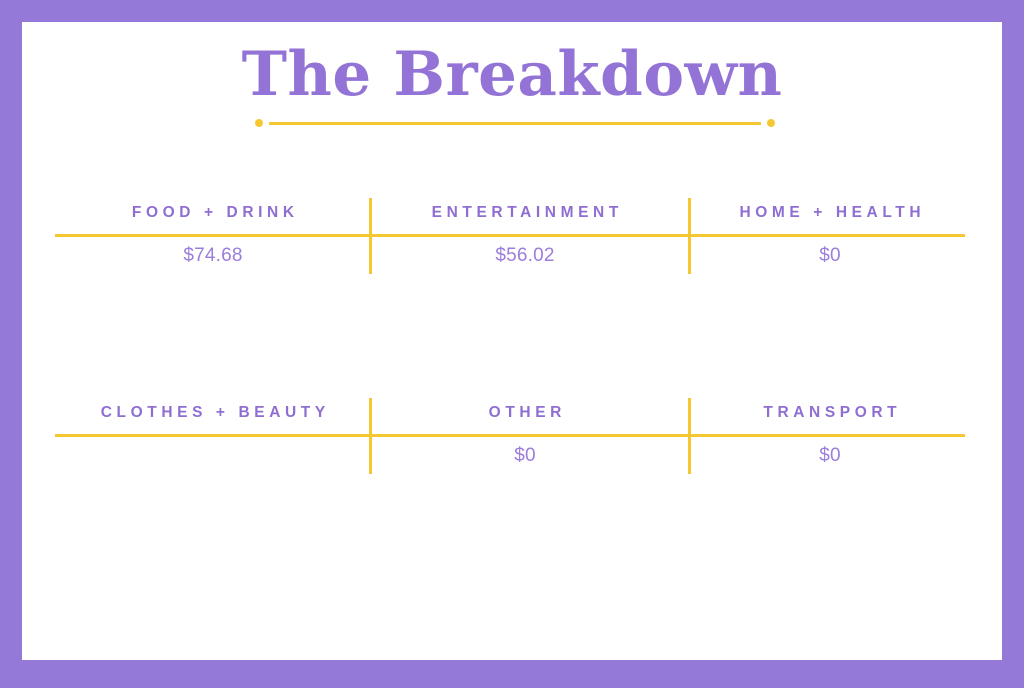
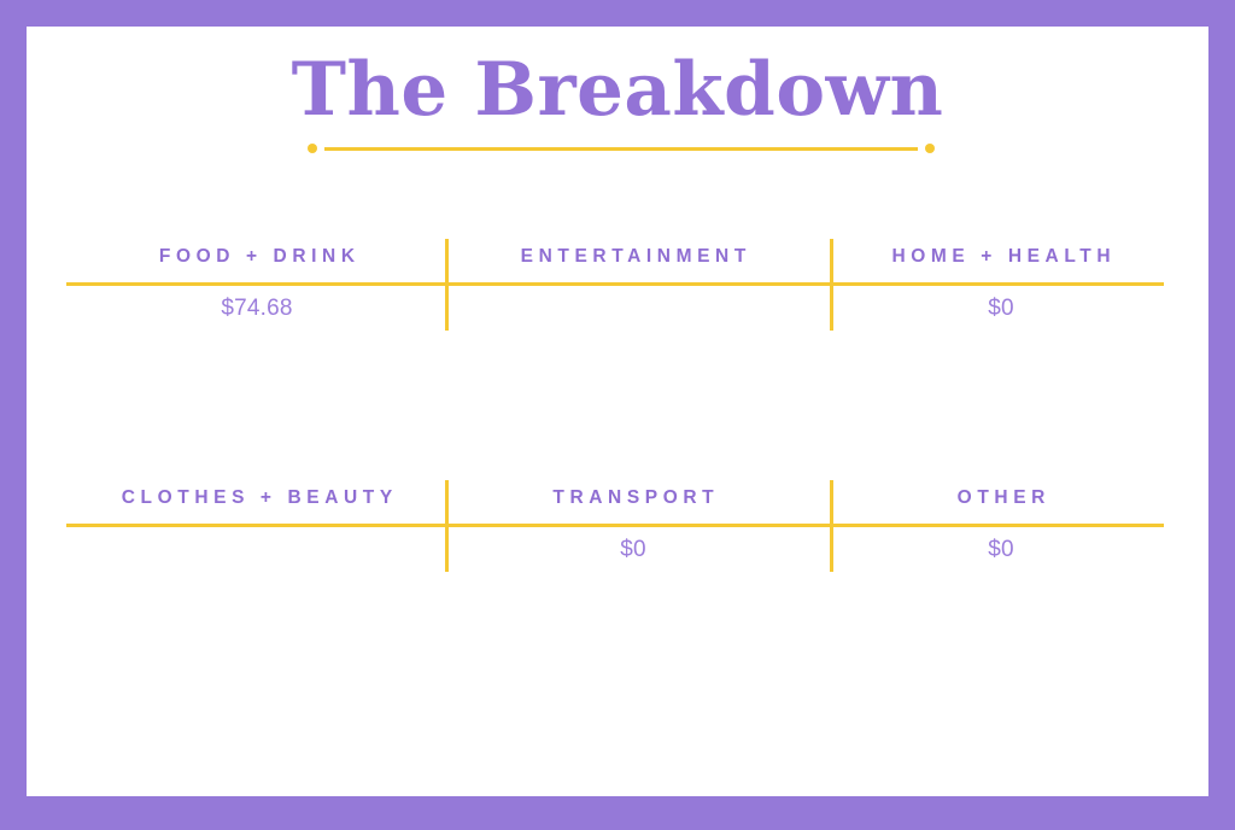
  The Breakdown
  FOOD + DRINK
  $74.68
  ENTERTAINMENT
- $56.02
  HOME + HEALTH
  $0
  CLOTHES + BEAUTY
- OTHER
+ TRANSPORT
  $0
- TRANSPORT
+ OTHER
  $0
